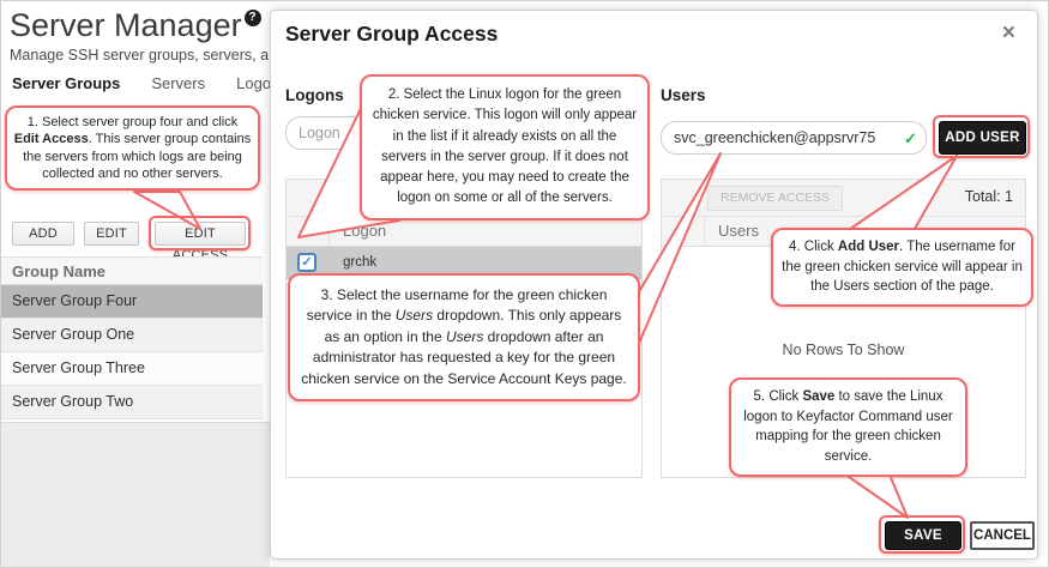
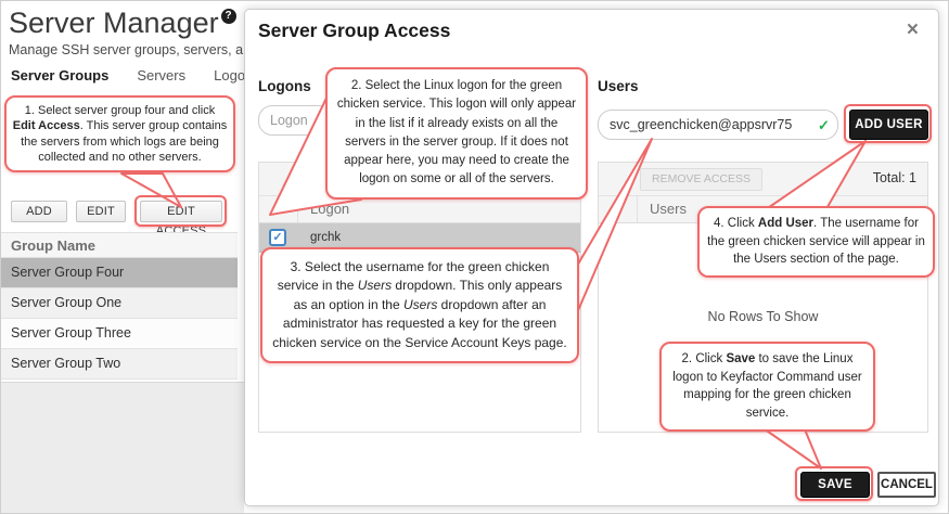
  Server Manager ?
  Manage SSH server groups, servers, a
  Server Groups
  Servers
  ADD
  EDIT
  EDIT ACCESS
  Group Name
  Server Group Four
  Server Group One
  Server Group Three
  Server Group Two
  Server Group Access
  ×
  Logons
  Logon
  Logon
  ✓
  grchk
  Users
  svc_greenchicken@appsrvr75
  ✓
  ADD USER
  REMOVE ACCESS
  Total: 1
  Users
  No Rows To Show
  SAVE
  CANCEL
  1. Select server group four and click Edit Access. This server group contains the servers from which logs are being collected and no other servers.
  2. Select the Linux logon for the green chicken service. This logon will only appear in the list if it already exists on all the servers in the server group. If it does not appear here, you may need to create the logon on some or all of the servers.
  3. Select the username for the green chicken service in the Users dropdown. This only appears as an option in the Users dropdown after an administrator has requested a key for the green chicken service on the Service Account Keys page.
  4. Click Add User. The username for the green chicken service will appear in the Users section of the page.
- 5. Click Save to save the Linux logon to Keyfactor Command user mapping for the green chicken service.
+ 2. Click Save to save the Linux logon to Keyfactor Command user mapping for the green chicken service.
